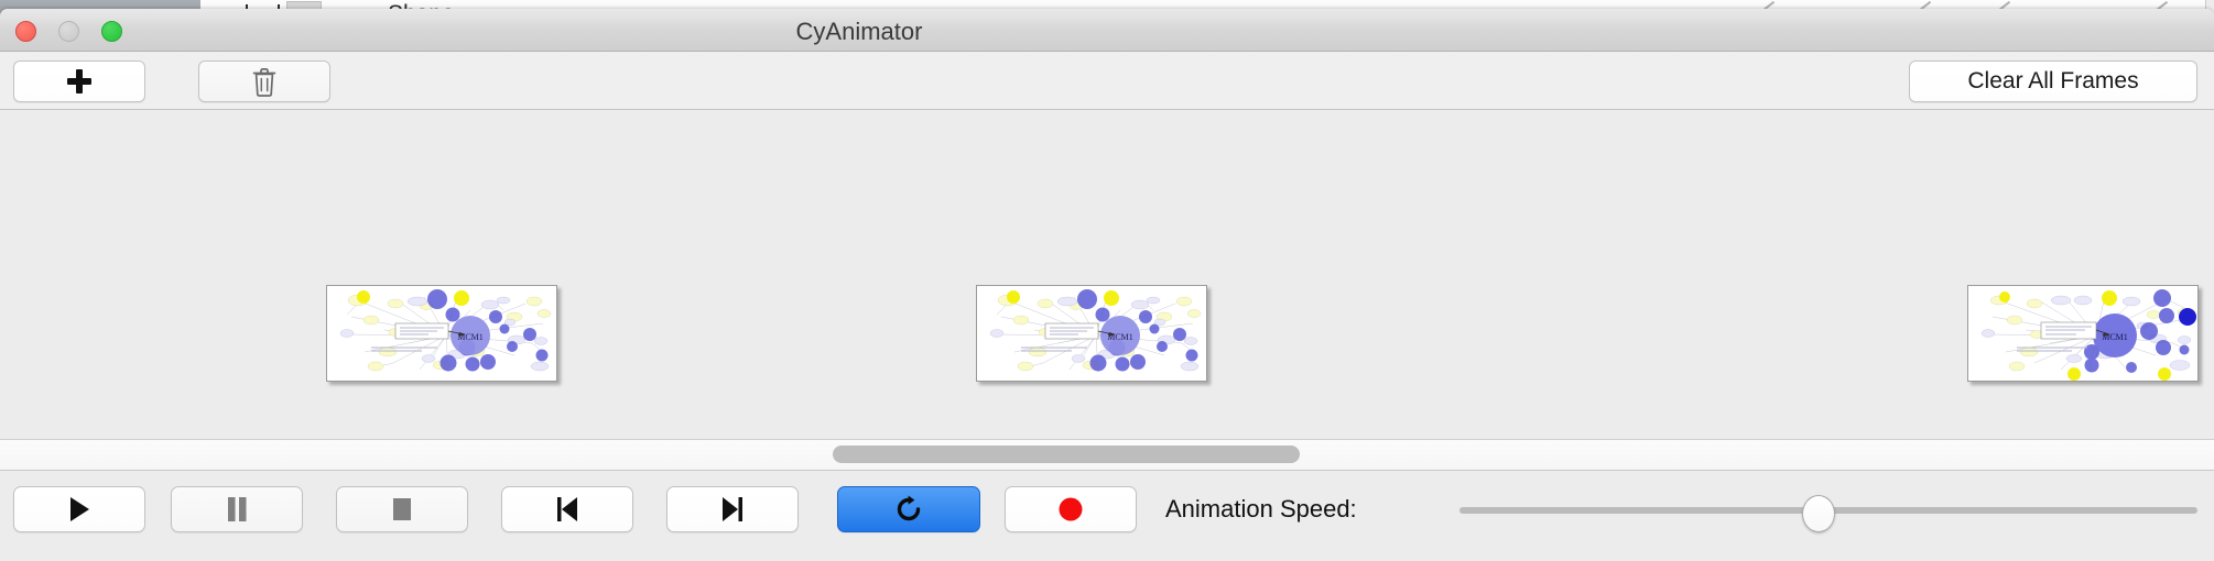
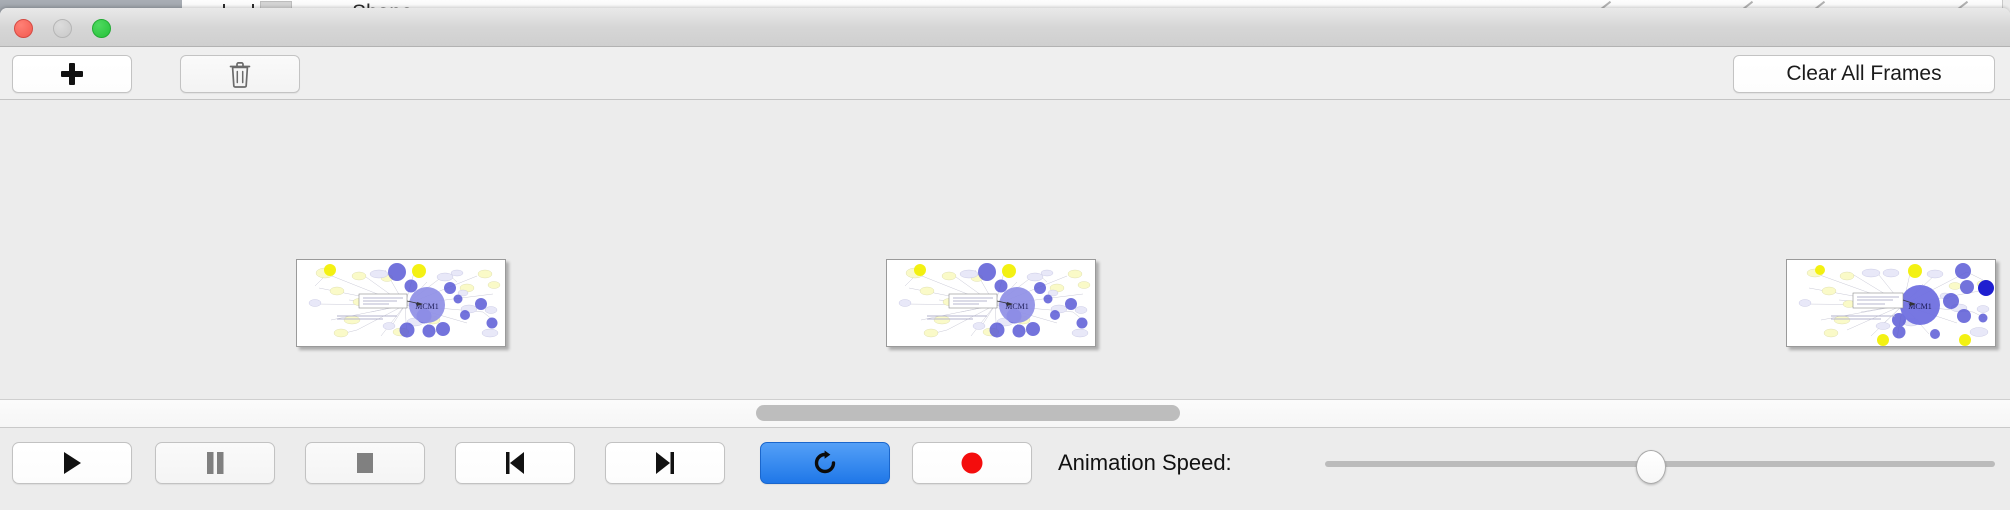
- CyAnimator
  Clear All Frames
  MCM1
  MCM1
  MCM1
  Animation Speed:
